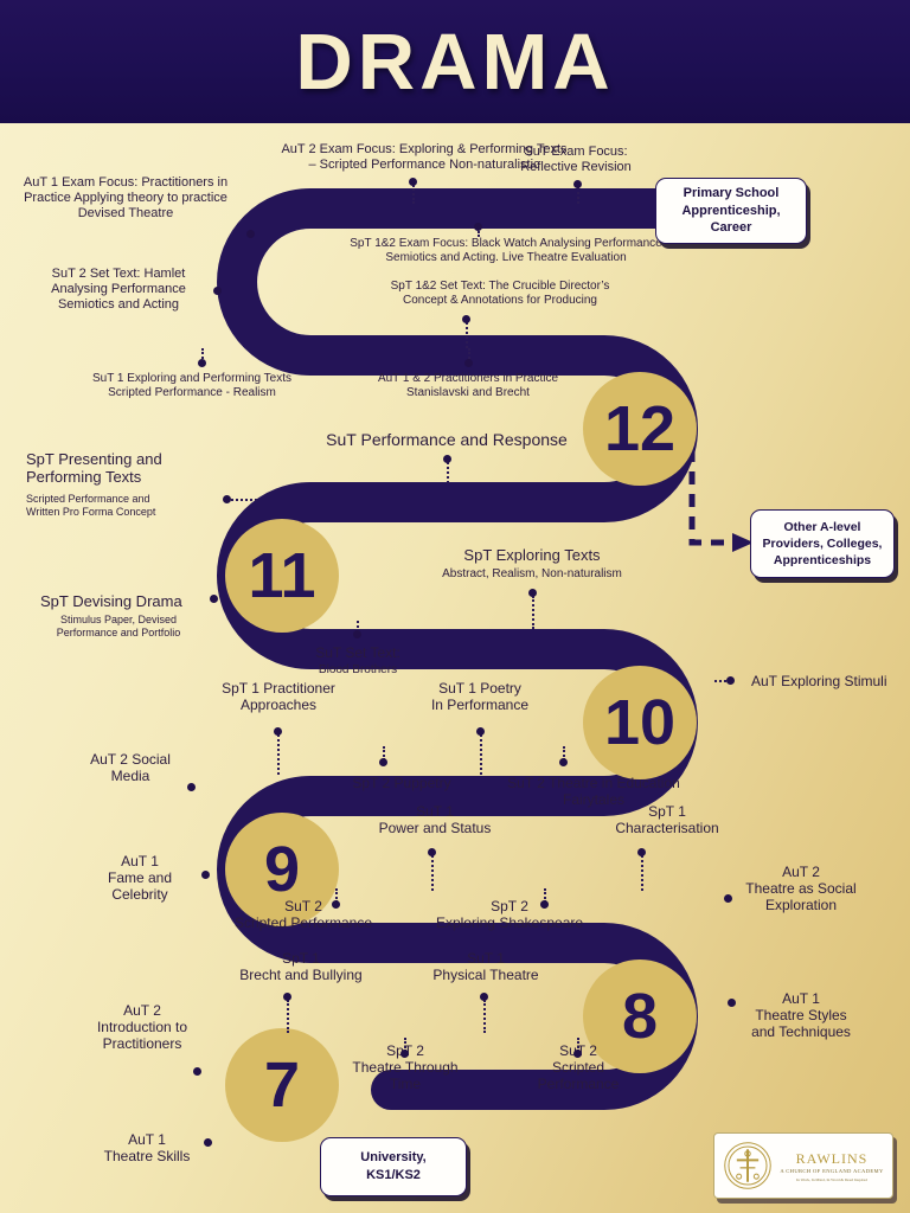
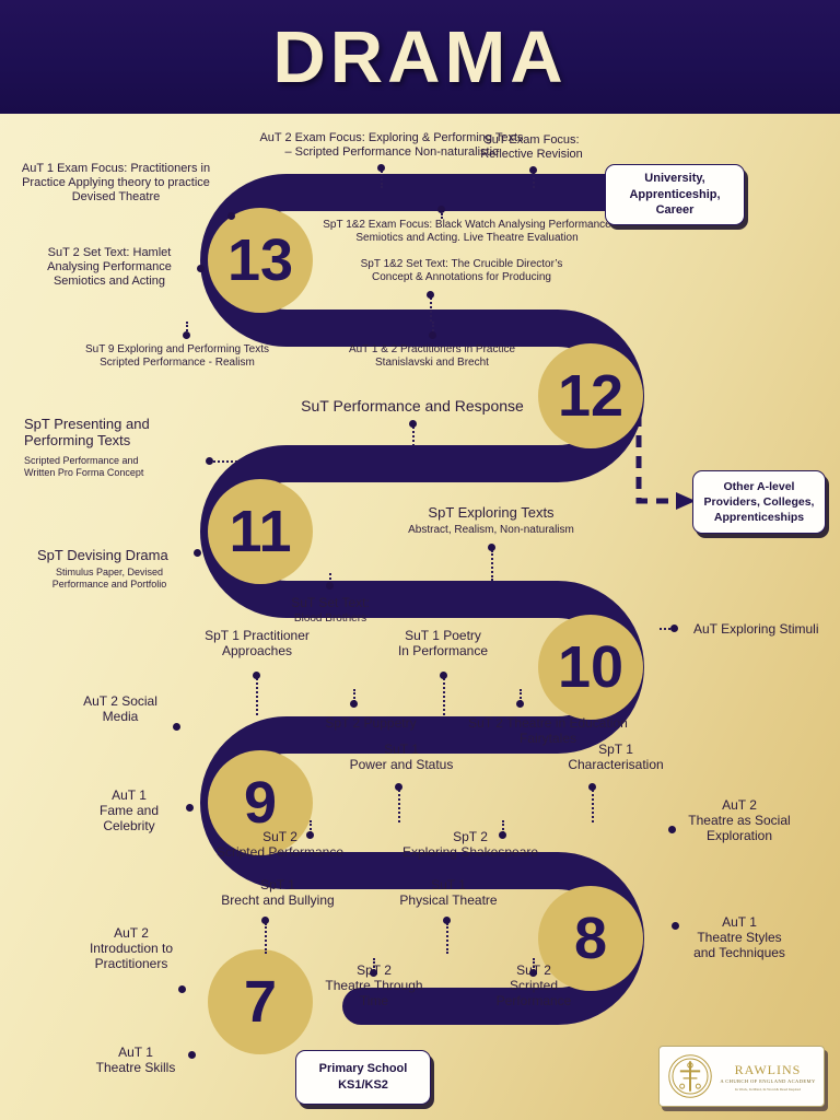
  DRAMA
+ 13
  12
  11
  10
  9
  8
  7
- Primary School
+ University,
  Apprenticeship,
  Career
  Other A-level
  Providers, Colleges,
  Apprenticeships
- University,
+ Primary School
  KS1/KS2
  AuT 2 Exam Focus: Exploring & Performing Texts
  – Scripted Performance Non-naturalistic
  SuT Exam Focus:
  Reflective Revision
  AuT 1 Exam Focus: Practitioners in
  Practice Applying theory to practice
  Devised Theatre
  SuT 2 Set Text: Hamlet
  Analysing Performance
  Semiotics and Acting
  SpT 1&2 Exam Focus: Black Watch Analysing Performance
  Semiotics and Acting. Live Theatre Evaluation
  SpT 1&2 Set Text: The Crucible Director’s
  Concept & Annotations for Producing
- SuT 1 Exploring and Performing Texts
+ SuT 9 Exploring and Performing Texts
  Scripted Performance - Realism
  AuT 1 & 2 Practitioners in Practice
  Stanislavski and Brecht
  SuT Performance and Response
  SpT Presenting and
  Performing Texts
  Scripted Performance and
  Written Pro Forma Concept
  SpT Devising Drama
  Stimulus Paper, Devised
  Performance and Portfolio
  SpT Exploring Texts
  Abstract, Realism, Non-naturalism
  SuT Set Text:
  Blood Brothers
  SpT 1 Practitioner
  Approaches
  SuT 1 Poetry
  In Performance
  AuT Exploring Stimuli
  AuT 2 Social
  Media
  SpT 2 Puppetry
  SuT 2 Theatre in Education
  Fairytales
  SuT 1
  Power and Status
  SpT 1
  Characterisation
  AuT 1
  Fame and
  Celebrity
  SuT 2
  Scripted Performance
  SpT 2
  Exploring Shakespeare
  AuT 2
  Theatre as Social
  Exploration
  SpT 1
  Brecht and Bullying
  SuT 1
  Physical Theatre
  AuT 1
  Theatre Styles
  and Techniques
  AuT 2
  Introduction to
  Practitioners
  Theatre Through
  Time
  Scripted
  Performance
  AuT 1
  Theatre Skills
  RAWLINS
